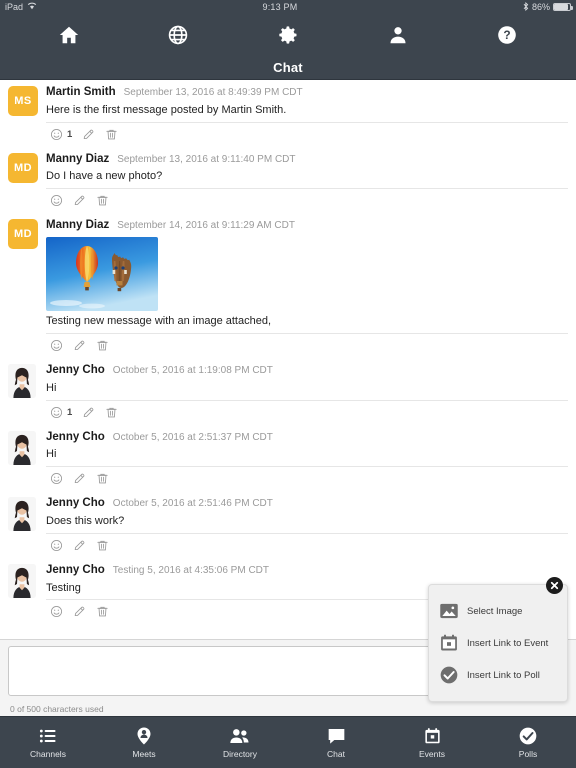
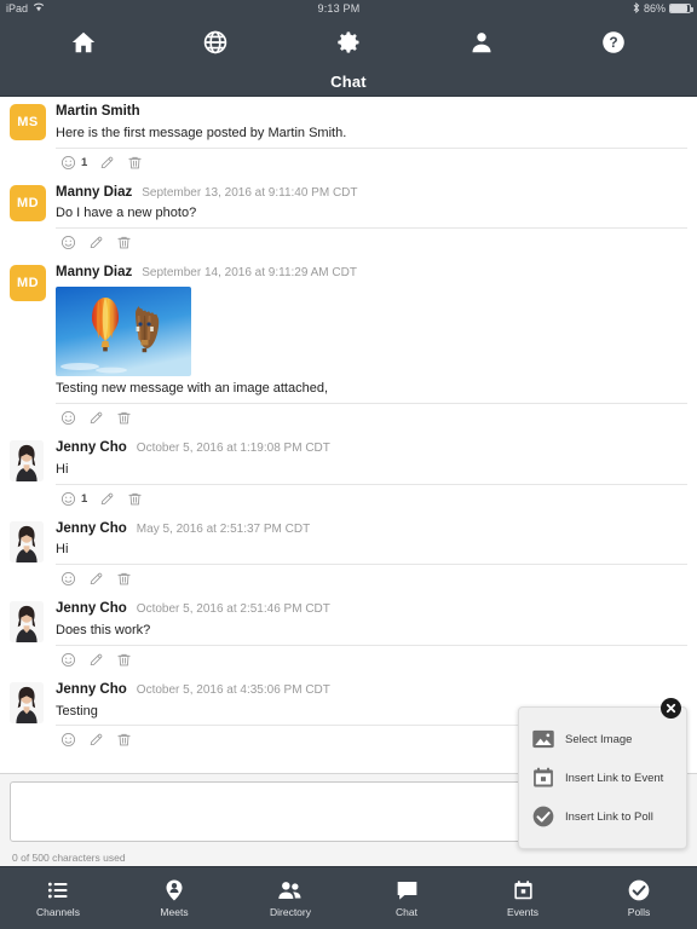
  iPad
  9:13 PM
  86%
  ?
  Chat
  MS
  Martin Smith
- September 13, 2016 at 8:49:39 PM CDT
  Here is the first message posted by Martin Smith.
  1
  MD
  Manny Diaz
  September 13, 2016 at 9:11:40 PM CDT
  Do I have a new photo?
  MD
  Manny Diaz
  September 14, 2016 at 9:11:29 AM CDT
  Testing new message with an image attached,
  Jenny Cho
  October 5, 2016 at 1:19:08 PM CDT
  Hi
  1
  Jenny Cho
- October 5, 2016 at 2:51:37 PM CDT
+ May 5, 2016 at 2:51:37 PM CDT
  Hi
  Jenny Cho
  October 5, 2016 at 2:51:46 PM CDT
  Does this work?
  Jenny Cho
- Testing 5, 2016 at 4:35:06 PM CDT
+ October 5, 2016 at 4:35:06 PM CDT
  Testing
  0 of 500 characters used
  Select Image
  Insert Link to Event
  Insert Link to Poll
  Channels
  Meets
  Directory
  Chat
  Events
  Polls
